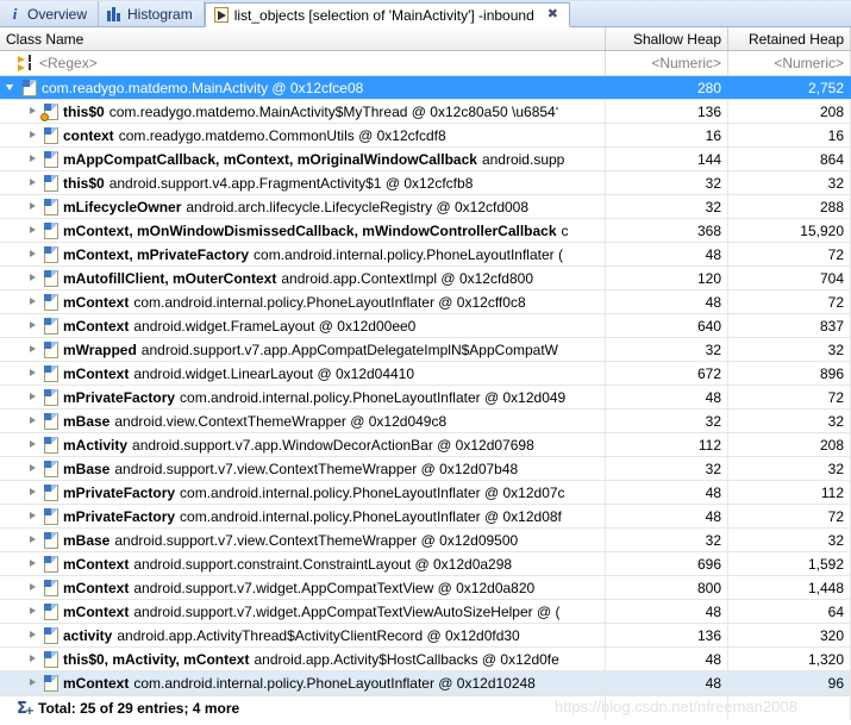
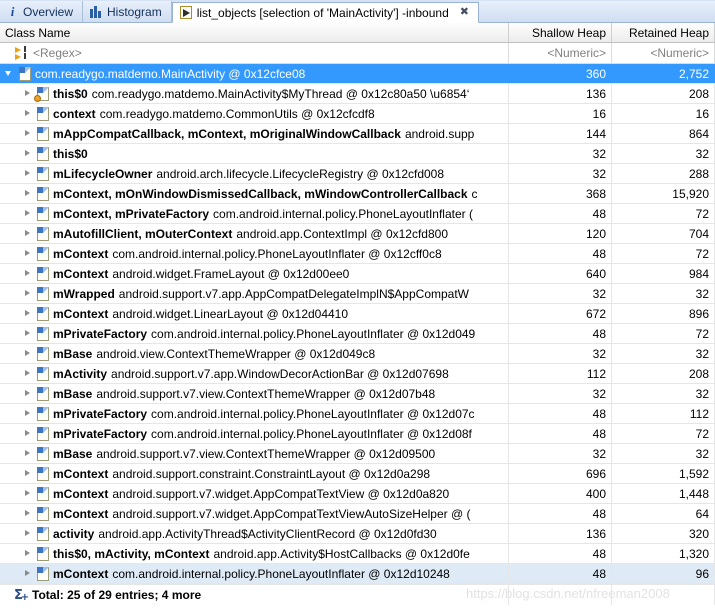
  i
  Overview
  Histogram
  list_objects [selection of 'MainActivity'] -inbound
  ✖
  Class Name
  Shallow Heap
  Retained Heap
  <Regex>
  <Numeric>
  <Numeric>
  com.readygo.matdemo.MainActivity @ 0x12cfce08
- 280
+ 360
  2,752
  this$0
  com.readygo.matdemo.MainActivity$MyThread @ 0x12c80a50 \u6854‘
  136
  208
  context
  com.readygo.matdemo.CommonUtils @ 0x12cfcdf8
  16
  16
  mAppCompatCallback, mContext, mOriginalWindowCallback
  android.supp
  144
  864
  this$0
- android.support.v4.app.FragmentActivity$1 @ 0x12cfcfb8
  32
  32
  mLifecycleOwner
  android.arch.lifecycle.LifecycleRegistry @ 0x12cfd008
  32
  288
  mContext, mOnWindowDismissedCallback, mWindowControllerCallback
  c
  368
  15,920
  mContext, mPrivateFactory
  com.android.internal.policy.PhoneLayoutInflater (
  48
  72
  mAutofillClient, mOuterContext
  android.app.ContextImpl @ 0x12cfd800
  120
  704
  mContext
  com.android.internal.policy.PhoneLayoutInflater @ 0x12cff0c8
  48
  72
  mContext
  android.widget.FrameLayout @ 0x12d00ee0
  640
- 837
+ 984
  mWrapped
  android.support.v7.app.AppCompatDelegateImplN$AppCompatW
  32
  32
  mContext
  android.widget.LinearLayout @ 0x12d04410
  672
  896
  mPrivateFactory
  com.android.internal.policy.PhoneLayoutInflater @ 0x12d049
  48
  72
  mBase
  android.view.ContextThemeWrapper @ 0x12d049c8
  32
  32
  mActivity
  android.support.v7.app.WindowDecorActionBar @ 0x12d07698
  112
  208
  mBase
  android.support.v7.view.ContextThemeWrapper @ 0x12d07b48
  32
  32
  mPrivateFactory
  com.android.internal.policy.PhoneLayoutInflater @ 0x12d07c
  48
  112
  mPrivateFactory
  com.android.internal.policy.PhoneLayoutInflater @ 0x12d08f
  48
  72
  mBase
  android.support.v7.view.ContextThemeWrapper @ 0x12d09500
  32
  32
  mContext
  android.support.constraint.ConstraintLayout @ 0x12d0a298
  696
  1,592
  mContext
  android.support.v7.widget.AppCompatTextView @ 0x12d0a820
- 800
+ 400
  1,448
  mContext
  android.support.v7.widget.AppCompatTextViewAutoSizeHelper @ (
  48
  64
  activity
  android.app.ActivityThread$ActivityClientRecord @ 0x12d0fd30
  136
  320
  this$0, mActivity, mContext
  android.app.Activity$HostCallbacks @ 0x12d0fe
  48
  1,320
  mContext
  com.android.internal.policy.PhoneLayoutInflater @ 0x12d10248
  48
  96
  Σ
  +
  Total: 25 of 29 entries; 4 more
  https://blog.csdn.net/nfreeman2008
